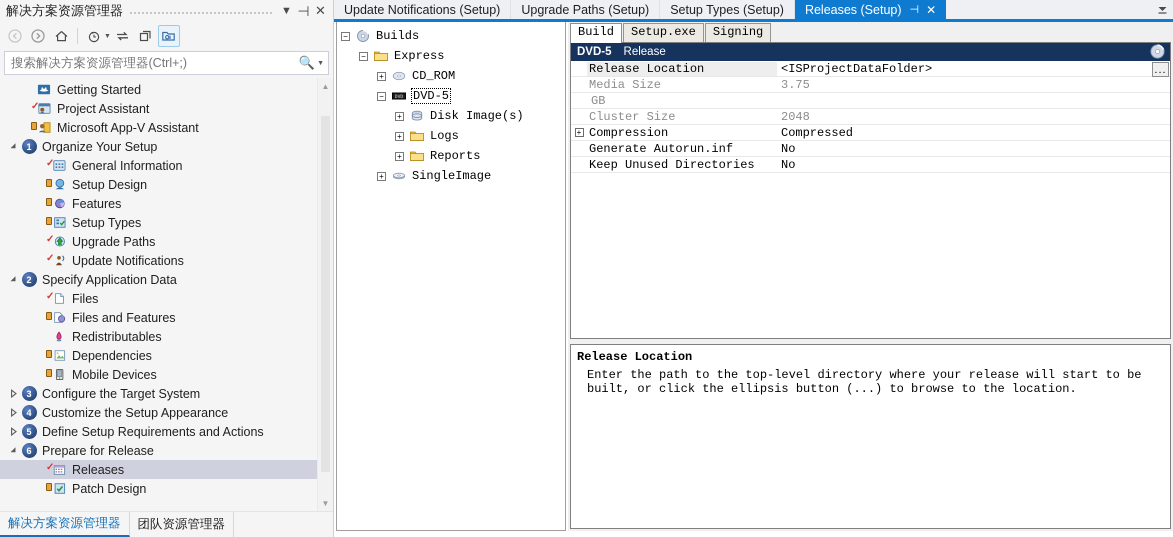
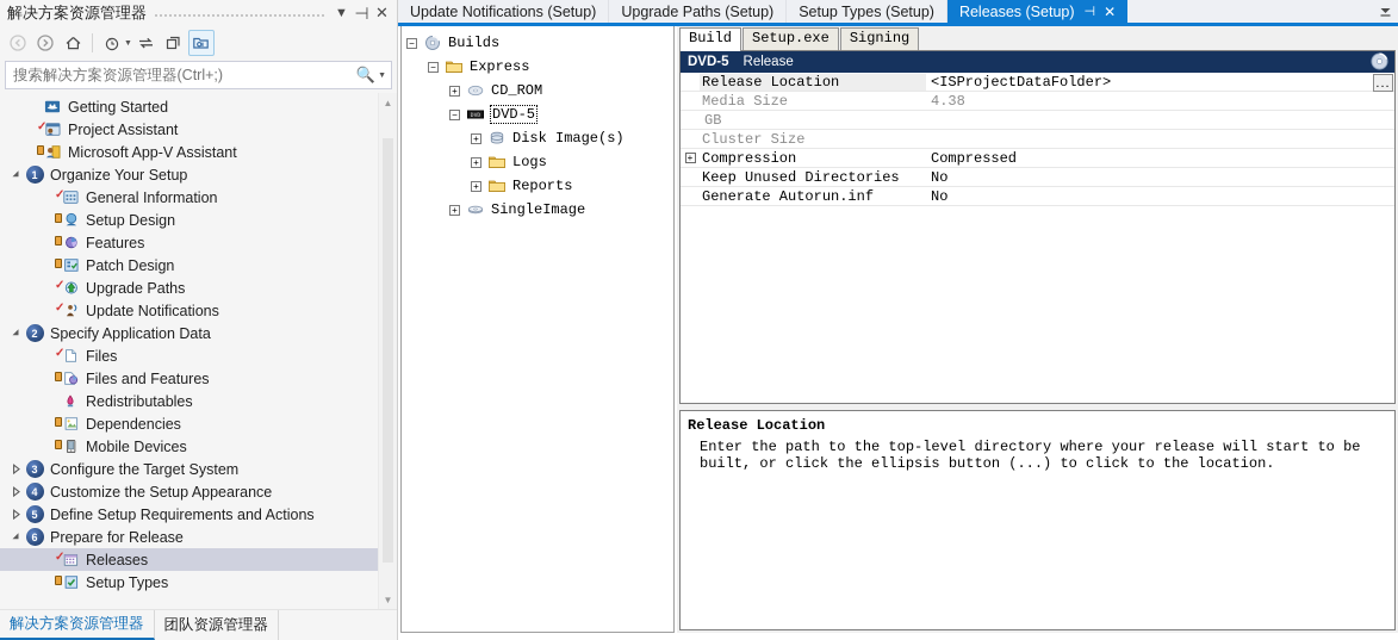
  解决方案资源管理器
  ▼
  ⊣
  ✕
  搜索解决方案资源管理器(Ctrl+;)
  🔍
  Getting Started
  ✓
  Project Assistant
  Microsoft App-V Assistant
  1
  Organize Your Setup
  ✓
  General Information
  Setup Design
  Features
- Setup Types
+ Patch Design
  ✓
  Upgrade Paths
  ✓
  Update Notifications
  2
  Specify Application Data
  ✓
  Files
  Files and Features
  Redistributables
  Dependencies
  Mobile Devices
  3
  Configure the Target System
  4
  Customize the Setup Appearance
  5
  Define Setup Requirements and Actions
  6
  Prepare for Release
  ✓
  Releases
- Patch Design
+ Setup Types
  ▲
  ▼
  解决方案资源管理器
  团队资源管理器
  Update Notifications (Setup)
  Upgrade Paths (Setup)
  Setup Types (Setup)
  Releases (Setup)
  ⊣
  ✕
  −
  Builds
  −
  Express
  +
  CD_ROM
  −
  DVD-5
  +
  Disk Image(s)
  +
  Logs
  +
  Reports
  +
  SingleImage
  Build
  Setup.exe
  Signing
  DVD-5
  Release
  Release Location
  <ISProjectDataFolder>
  ...
  Media Size
- 3.75
+ 4.38
  GB
  Cluster Size
- 2048
  +
  Compression
  Compressed
- Generate Autorun.inf
+ Keep Unused Directories
  No
- Keep Unused Directories
+ Generate Autorun.inf
  No
  Release Location
- Enter the path to the top-level directory where your release will start to be built, or click the ellipsis button (...) to browse to the location.
+ Enter the path to the top-level directory where your release will start to be built, or click the ellipsis button (...) to click to the location.
